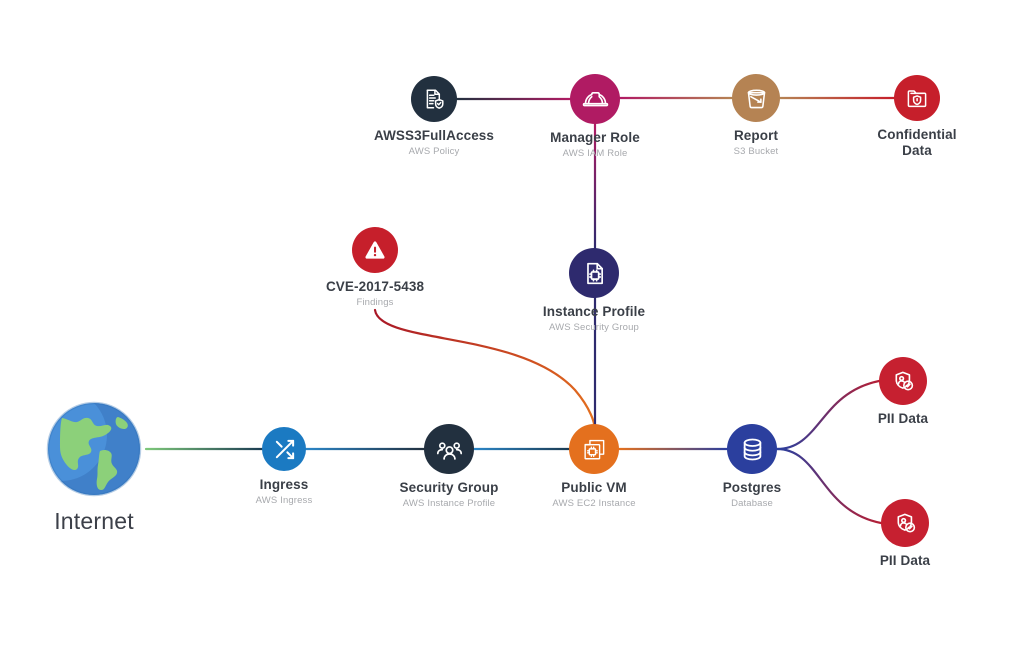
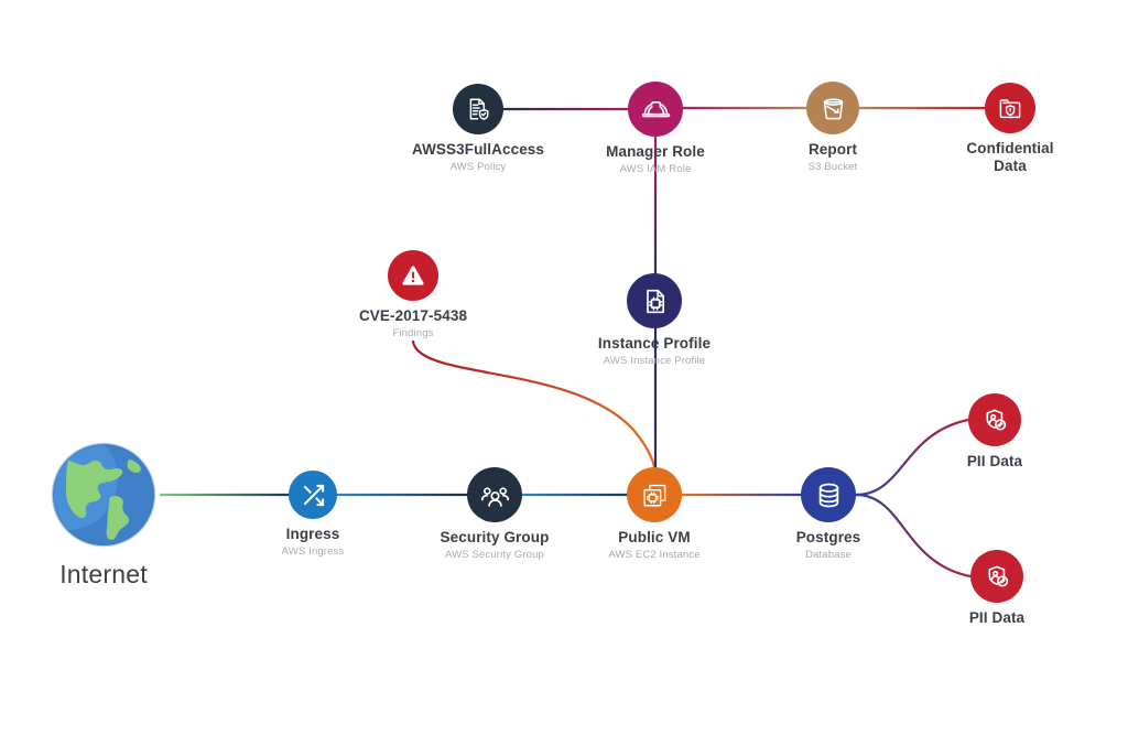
  Internet
  Ingress
  AWS Ingress
  Security Group
- AWS Instance Profile
+ AWS Security Group
  Public VM
  AWS EC2 Instance
  Postgres
  Database
  PII Data
  PII Data
  CVE-2017-5438
  Findings
  Instance Profile
- AWS Security Group
+ AWS Instance Profile
  AWSS3FullAccess
  AWS Policy
  Manager Role
  AWS IAM Role
  Report
  S3 Bucket
  Confidential
  Data
